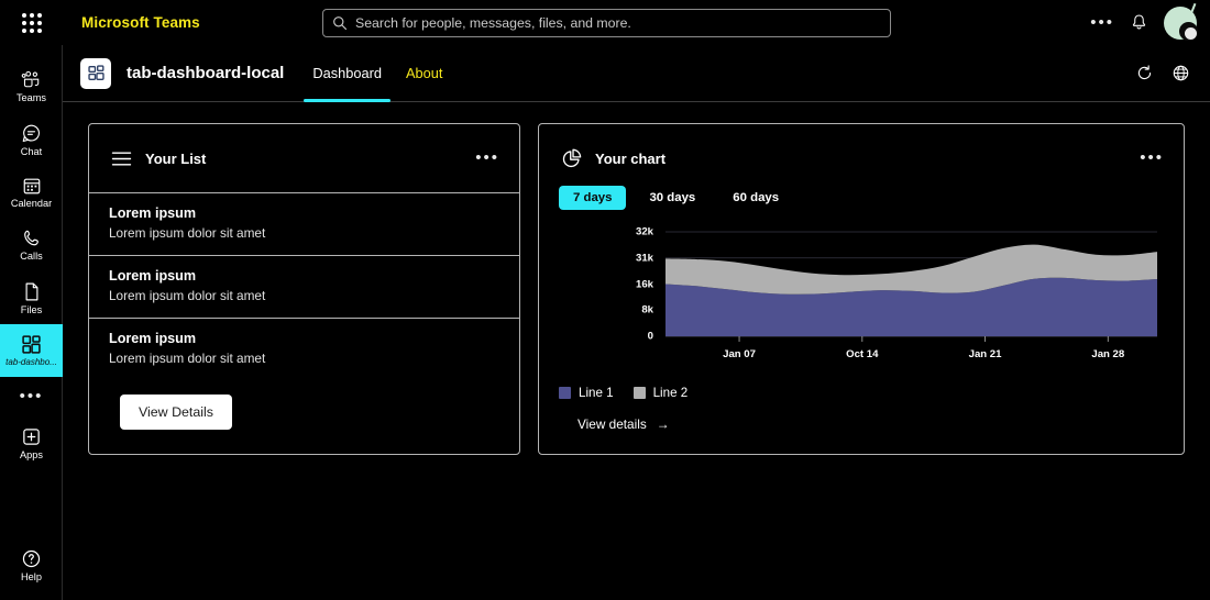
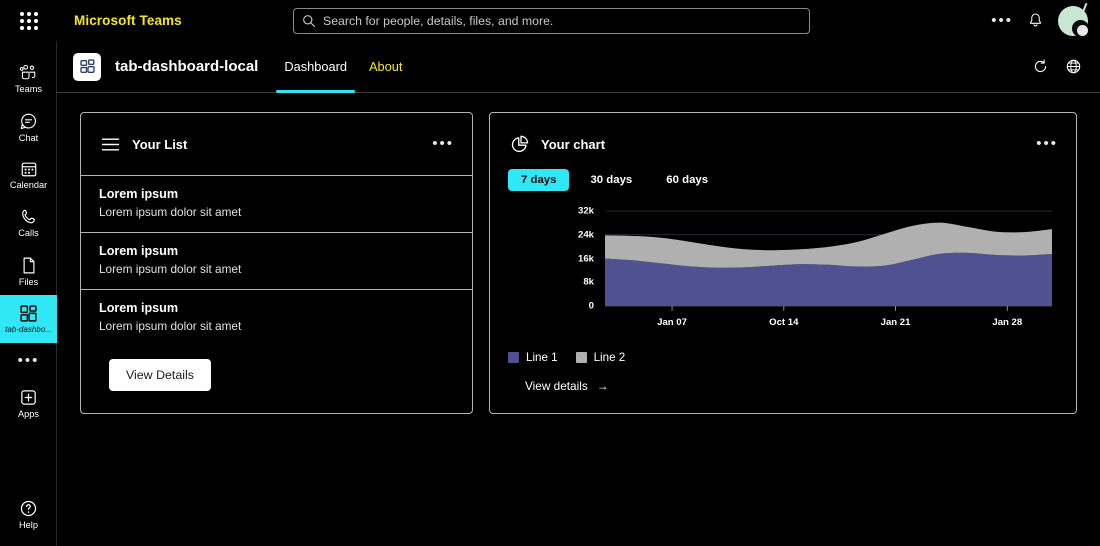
  Microsoft Teams
- Search for people, messages, files, and more.
+ Search for people, details, files, and more.
  •••
  Teams
  Chat
  Calendar
  Calls
  Files
  tab-dashbo...
  •••
  Apps
  Help
  tab-dashboard-local
  Dashboard
  About
  Your List
  •••
  Lorem ipsum
  Lorem ipsum dolor sit amet
  Lorem ipsum
  Lorem ipsum dolor sit amet
  Lorem ipsum
  Lorem ipsum dolor sit amet
  View Details
  Your chart
  •••
  7 days
  30 days
  60 days
  32k
- 31k
+ 24k
  16k
  8k
  0
  Jan 07
  Oct 14
  Jan 21
  Jan 28
  Line 1
  Line 2
  View details
  →
